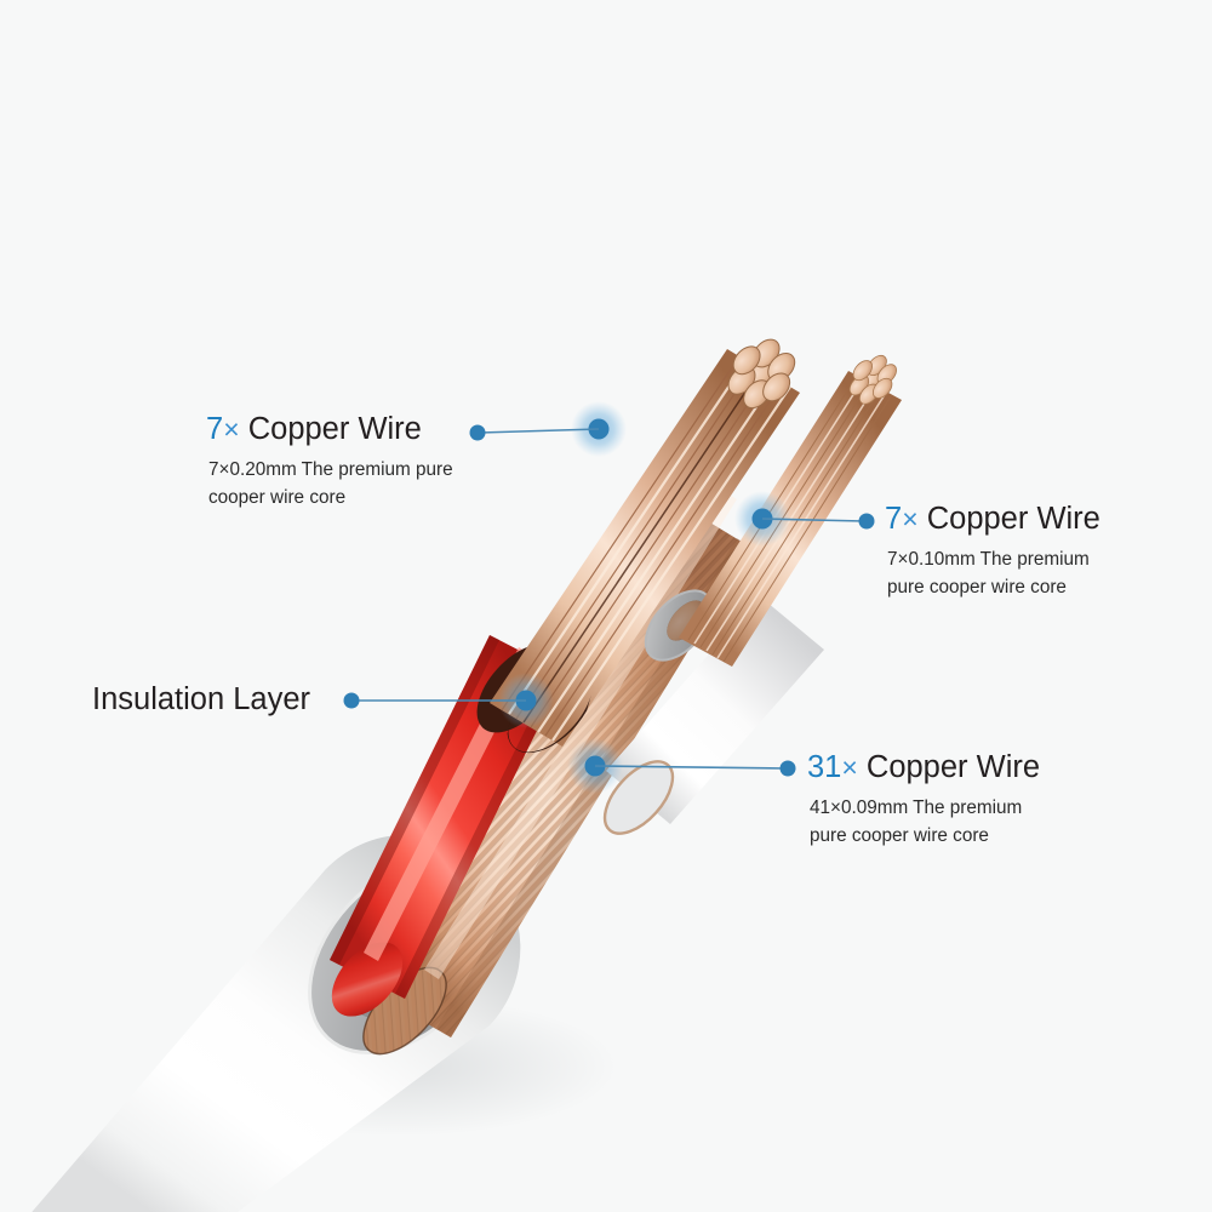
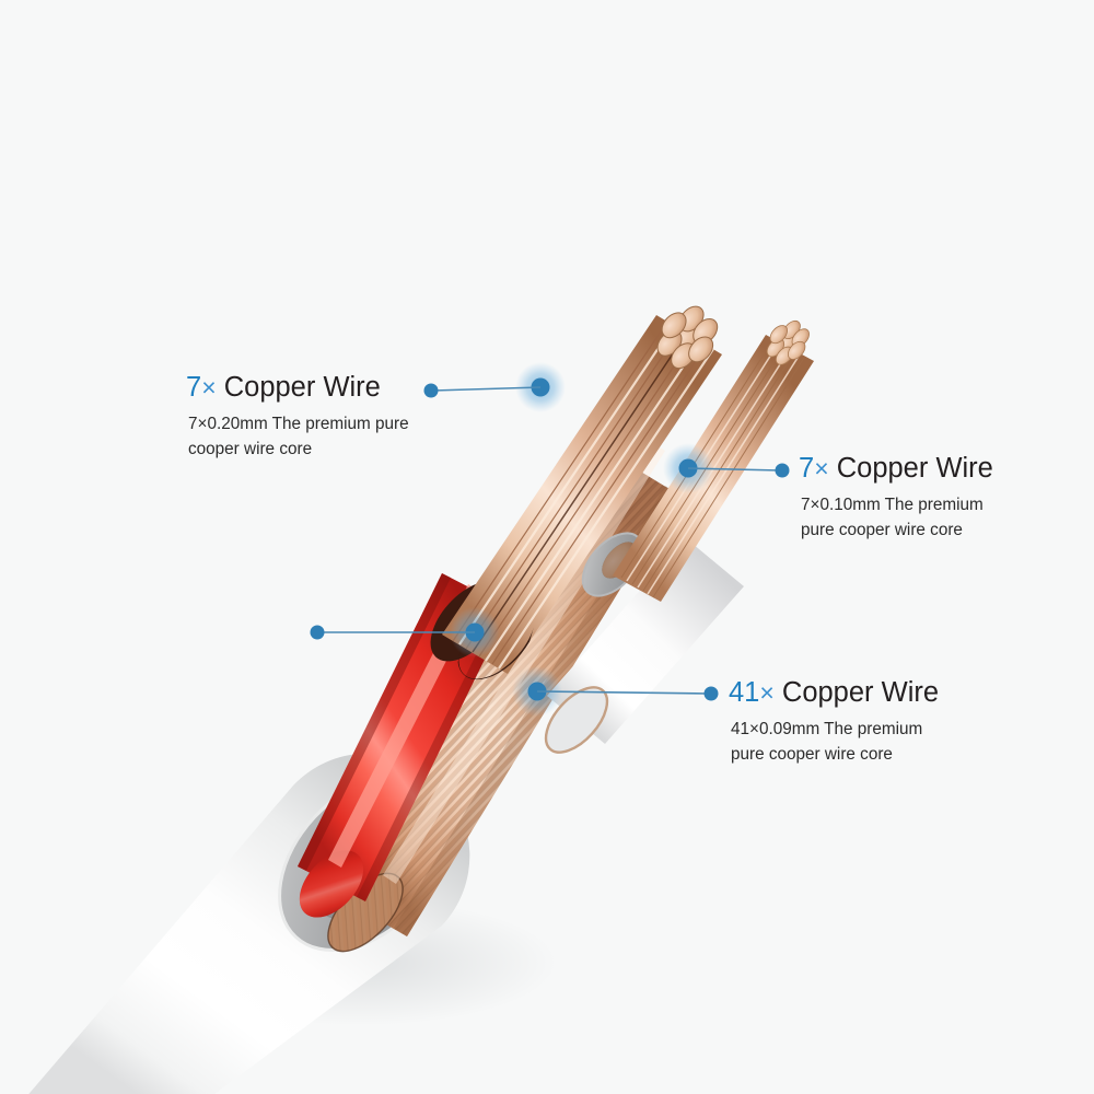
  7× Copper Wire
  7×0.20mm The premium pure
  cooper wire core
  7× Copper Wire
  7×0.10mm The premium
  pure cooper wire core
- 31× Copper Wire
+ 41× Copper Wire
  41×0.09mm The premium
  pure cooper wire core
- Insulation Layer
